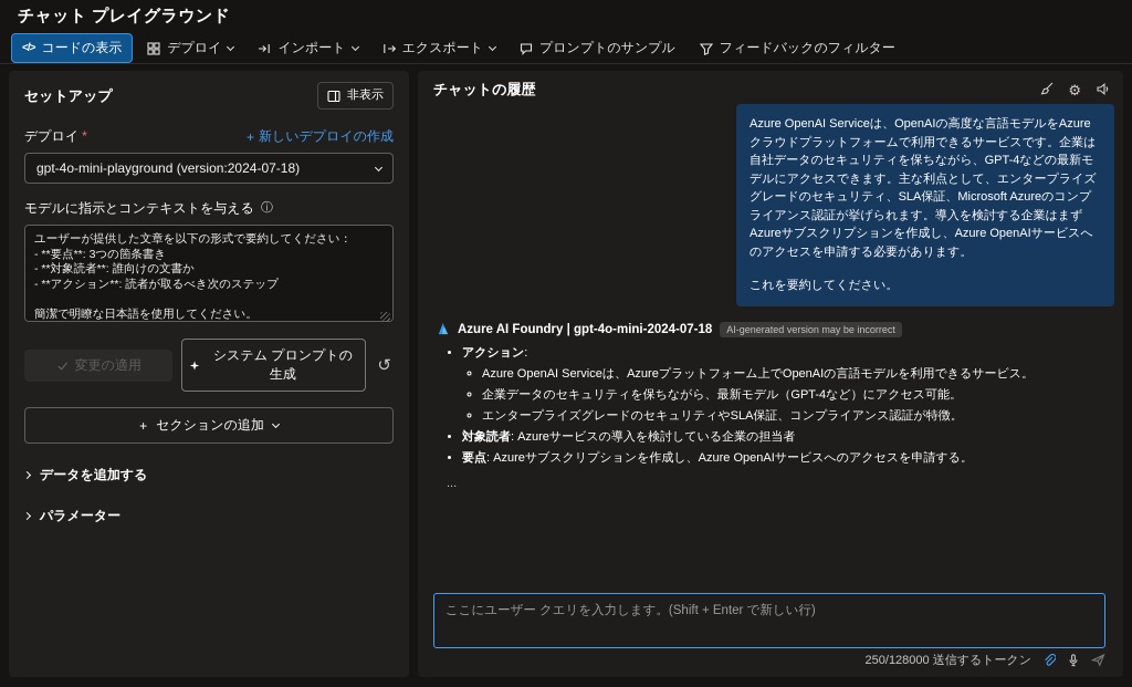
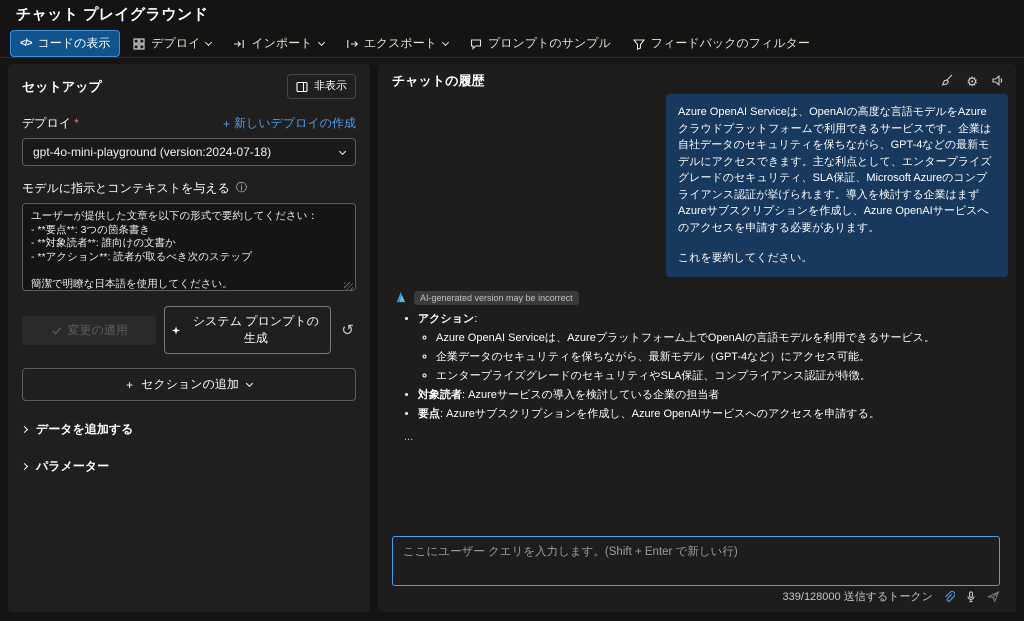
  チャット プレイグラウンド
  </>
  コードの表示
  デプロイ
  インポート
  エクスポート
  プロンプトのサンプル
  フィードバックのフィルター
  セットアップ
  非表示
  デプロイ *
  +
  新しいデプロイの作成
  gpt-4o-mini-playground (version:2024-07-18)
  モデルに指示とコンテキストを与える
  ⓘ
  ユーザーが提供した文章を以下の形式で要約してください：
  - **要点**: 3つの箇条書き
  - **対象読者**: 誰向けの文書か
  - **アクション**: 読者が取るべき次のステップ
  変更の適用
  システム プロンプトの生成
  ↺
  +
  セクションの追加
  データを追加する
  パラメーター
  チャットの履歴
  ⚙
  Azure OpenAI Serviceは、OpenAIの高度な言語モデルをAzureクラウドプラットフォームで利用できるサービスです。企業は自社データのセキュリティを保ちながら、GPT-4などの最新モデルにアクセスできます。主な利点として、エンタープライズグレードのセキュリティ、SLA保証、Microsoft Azureのコンプライアンス認証が挙げられます。導入を検討する企業はまずAzureサブスクリプションを作成し、Azure OpenAIサービスへのアクセスを申請する必要があります。
  これを要約してください。
- Azure AI Foundry | gpt-4o-mini-2024-07-18
  AI-generated version may be incorrect
  アクション:
  Azure OpenAI Serviceは、Azureプラットフォーム上でOpenAIの言語モデルを利用できるサービス。
  企業データのセキュリティを保ちながら、最新モデル（GPT-4など）にアクセス可能。
  エンタープライズグレードのセキュリティやSLA保証、コンプライアンス認証が特徴。
  対象読者: Azureサービスの導入を検討している企業の担当者
  要点: Azureサブスクリプションを作成し、Azure OpenAIサービスへのアクセスを申請する。
  ...
  ここにユーザー クエリを入力します。(Shift + Enter で新しい行)
- 250/128000 送信するトークン
+ 339/128000 送信するトークン
